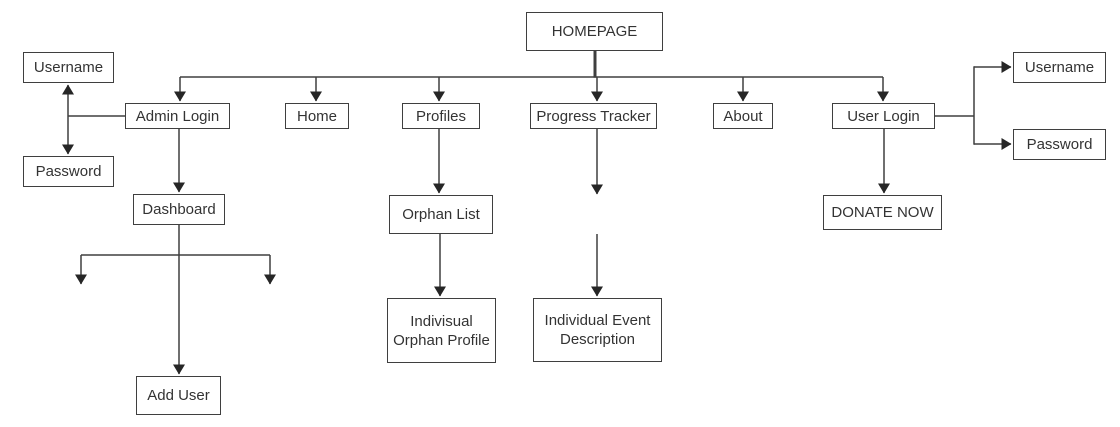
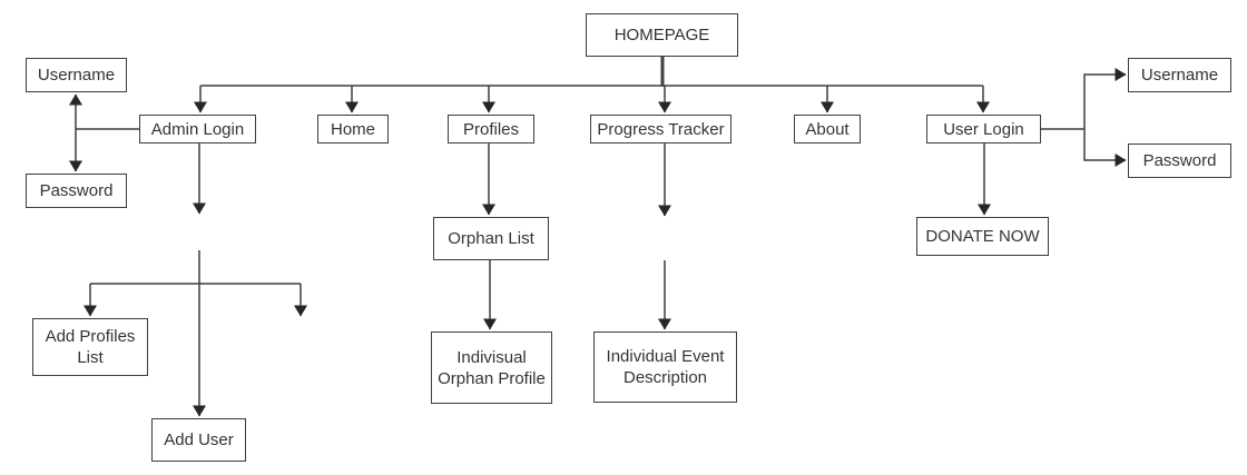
  HOMEPAGE
  Username
  Password
  Admin Login
  Home
  Profiles
  Progress Tracker
  About
  User Login
  Username
  Password
- Dashboard
  Orphan List
  DONATE NOW
+ Add Profiles List
  Add User
  Indivisual Orphan Profile
  Individual Event Description
